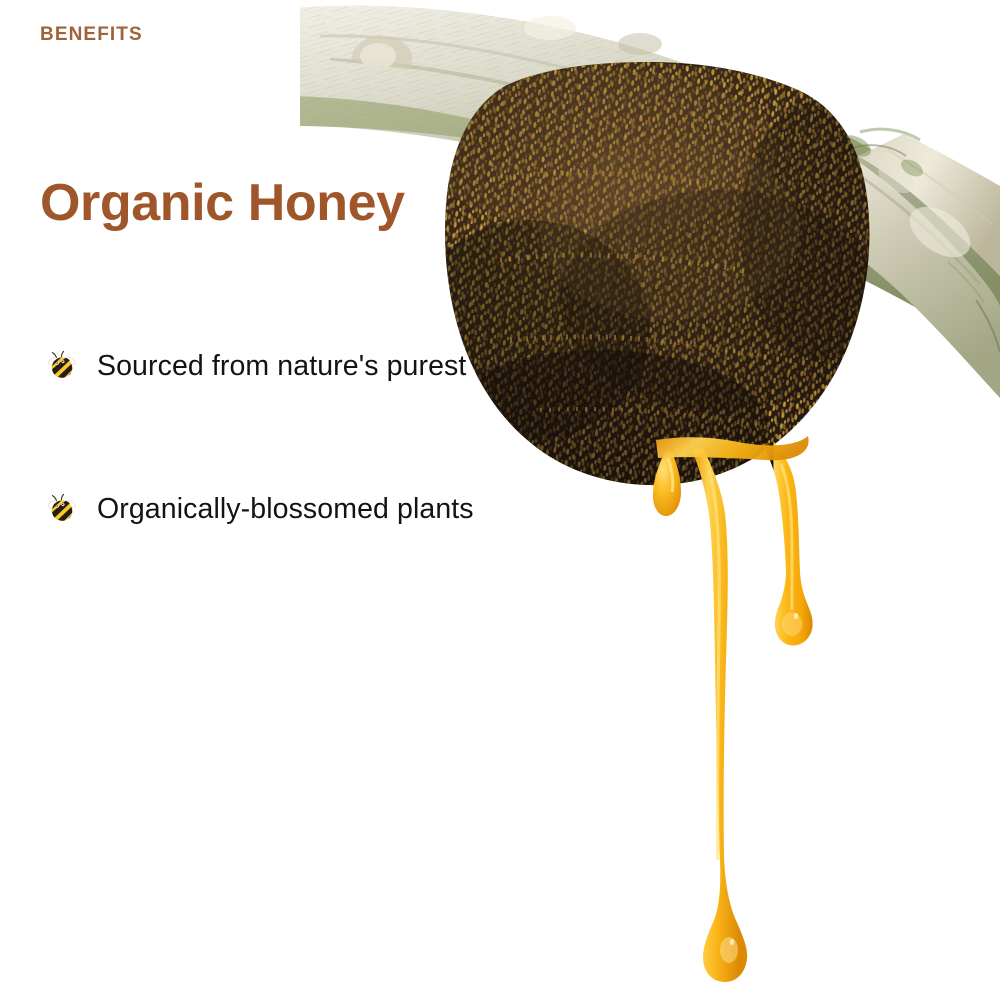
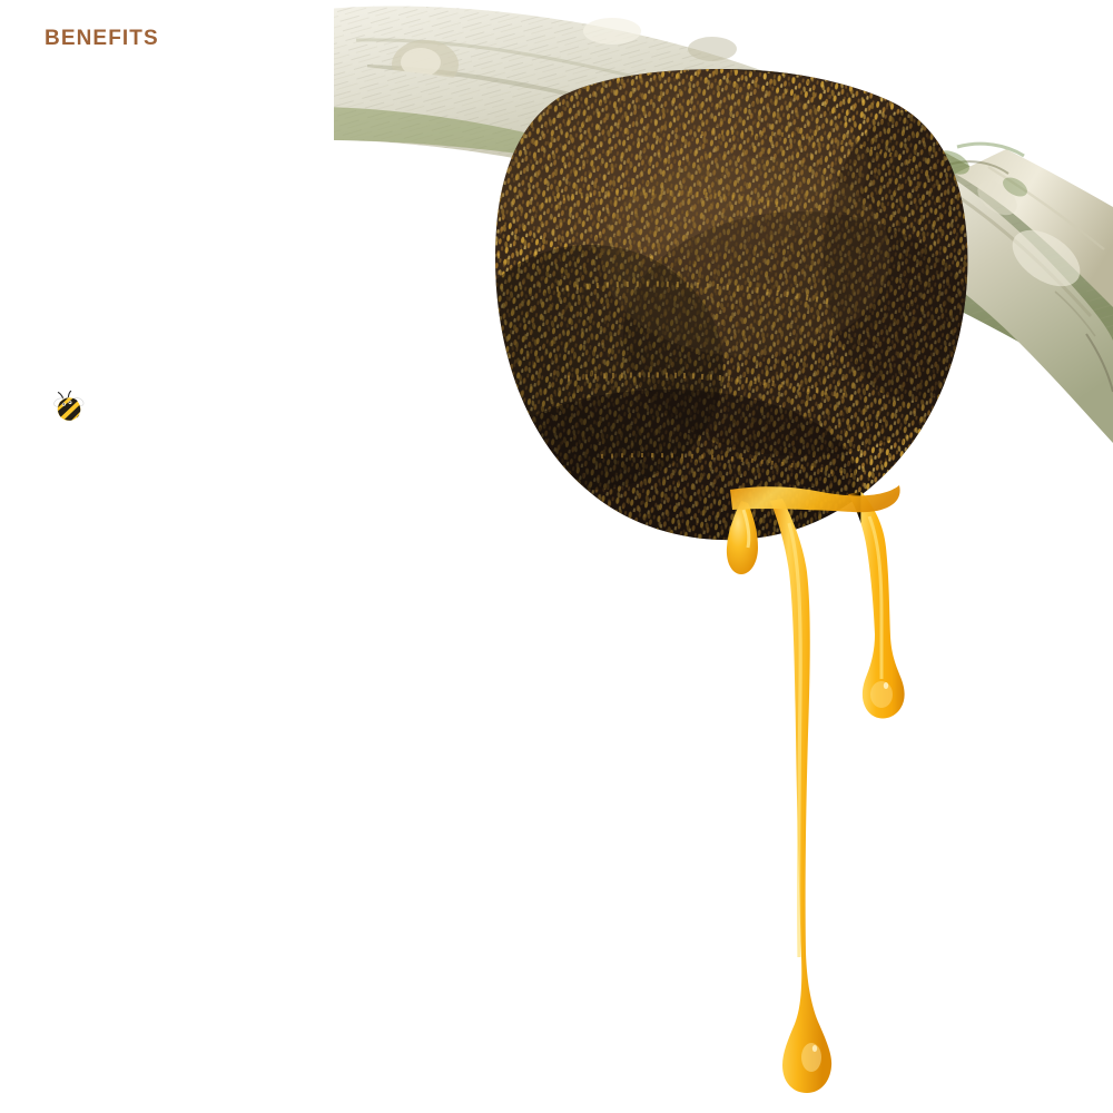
  BENEFITS
- Organic Honey
- Sourced from nature's purest
- Organically-blossomed plants
